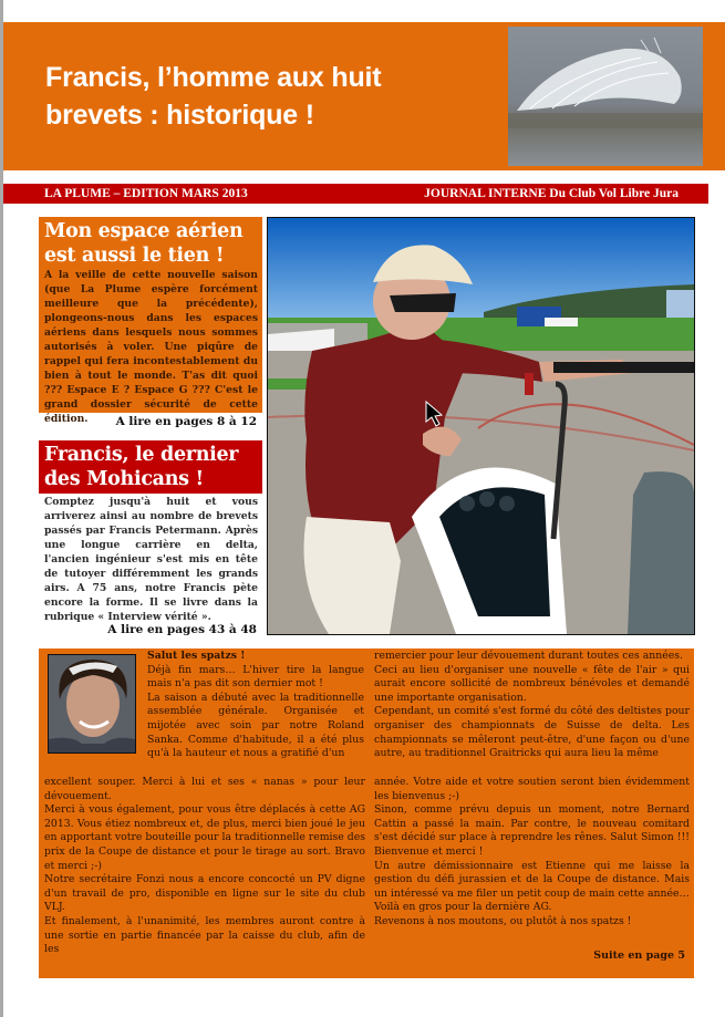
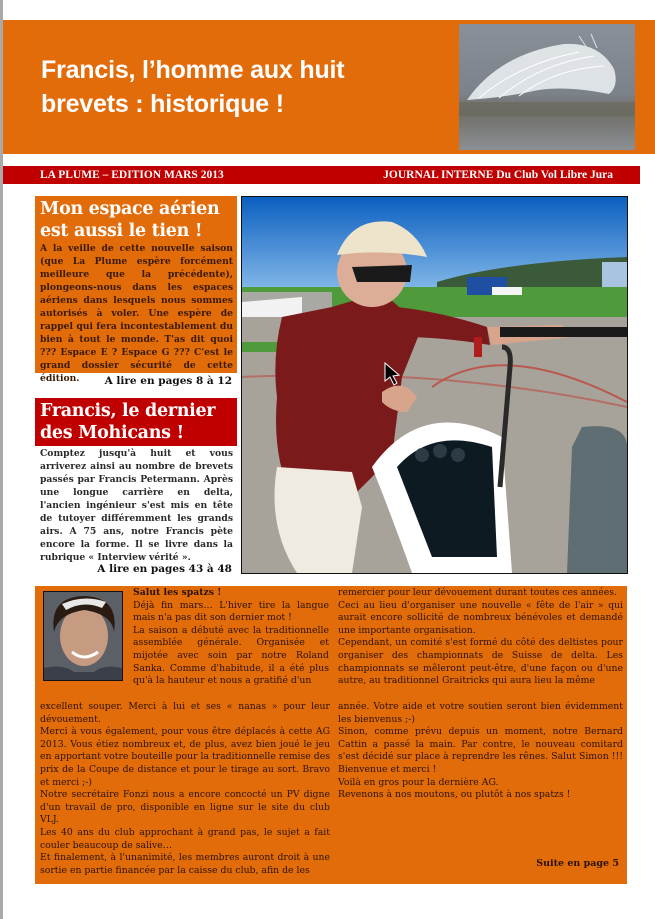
  Francis, l’homme aux huit
  brevets : historique !
  LA PLUME – EDITION MARS 2013
  JOURNAL INTERNE Du Club Vol Libre Jura
  Mon espace aérien
  est aussi le tien !
- A la veille de cette nouvelle saison (que La Plume espère forcément meilleure que la précédente), plongeons-nous dans les espaces aériens dans lesquels nous sommes autorisés à voler. Une piqûre de rappel qui fera incontestablement du bien à tout le monde. T'as dit quoi ??? Espace E ? Espace G ??? C'est le grand dossier sécurité de cette édition.
+ A la veille de cette nouvelle saison (que La Plume espère forcément meilleure que la précédente), plongeons-nous dans les espaces aériens dans lesquels nous sommes autorisés à voler. Une espère de rappel qui fera incontestablement du bien à tout le monde. T'as dit quoi ??? Espace E ? Espace G ??? C'est le grand dossier sécurité de cette édition.
  A lire en pages 8 à 12
  Francis, le dernier
  des Mohicans !
  Comptez jusqu'à huit et vous arriverez ainsi au nombre de brevets passés par Francis Petermann. Après une longue carrière en delta, l'ancien ingénieur s'est mis en tête de tutoyer différemment les grands airs. A 75 ans, notre Francis pète encore la forme. Il se livre dans la rubrique « Interview vérité ».
  A lire en pages 43 à 48
  Salut les spatzs !
  Déjà fin mars… L'hiver tire la langue mais n'a pas dit son dernier mot !
  La saison a débuté avec la traditionnelle assemblée générale. Organisée et mijotée avec soin par notre Roland Sanka. Comme d'habitude, il a été plus qu'à la hauteur et nous a gratifié d'un
  excellent souper. Merci à lui et ses « nanas » pour leur dévouement.
- Merci à vous également, pour vous être déplacés à cette AG 2013. Vous étiez nombreux et, de plus, merci bien joué le jeu en apportant votre bouteille pour la traditionnelle remise des prix de la Coupe de distance et pour le tirage au sort. Bravo et merci ;-)
+ Merci à vous également, pour vous être déplacés à cette AG 2013. Vous étiez nombreux et, de plus, avez bien joué le jeu en apportant votre bouteille pour la traditionnelle remise des prix de la Coupe de distance et pour le tirage au sort. Bravo et merci ;-)
  Notre secrétaire Fonzi nous a encore concocté un PV digne d'un travail de pro, disponible en ligne sur le site du club VLJ.
+ Les 40 ans du club approchant à grand pas, le sujet a fait couler beaucoup de salive…
- Et finalement, à l'unanimité, les membres auront contre à une sortie en partie financée par la caisse du club, afin de les
+ Et finalement, à l'unanimité, les membres auront droit à une sortie en partie financée par la caisse du club, afin de les
  remercier pour leur dévouement durant toutes ces années.
  Ceci au lieu d'organiser une nouvelle « fête de l'air » qui aurait encore sollicité de nombreux bénévoles et demandé une importante organisation.
  Cependant, un comité s'est formé du côté des deltistes pour organiser des championnats de Suisse de delta. Les championnats se mêleront peut-être, d'une façon ou d'une autre, au traditionnel Graitricks qui aura lieu la même
  année. Votre aide et votre soutien seront bien évidemment les bienvenus ;-)
  Sinon, comme prévu depuis un moment, notre Bernard Cattin a passé la main. Par contre, le nouveau comitard s'est décidé sur place à reprendre les rênes. Salut Simon !!! Bienvenue et merci !
- Un autre démissionnaire est Etienne qui me laisse la gestion du défi jurassien et de la Coupe de distance. Mais un intéressé va me filer un petit coup de main cette année…
  Voilà en gros pour la dernière AG.
  Revenons à nos moutons, ou plutôt à nos spatzs !
  Suite en page 5
